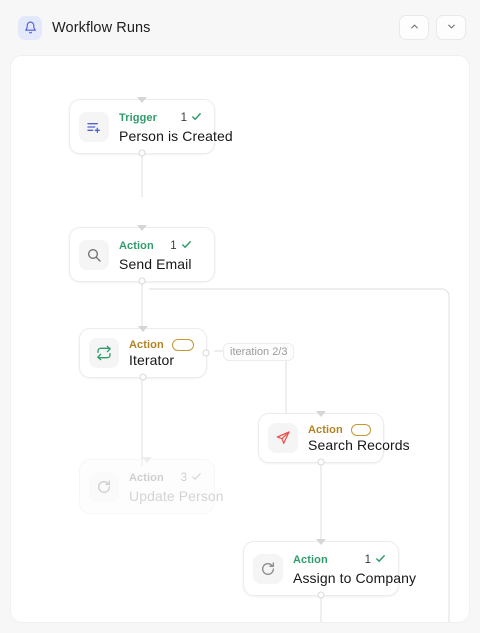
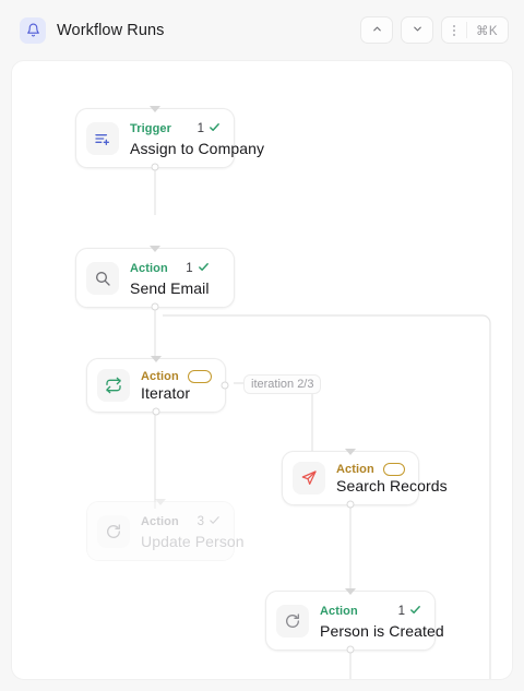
  Workflow Runs
+ ⌘K
  iteration 2/3
  Trigger
  1
- Person is Created
+ Assign to Company
  Action
  1
  Send Email
  Action
  Iterator
  Action
  Search Records
  Action
  3
  Update Person
  Action
  1
- Assign to Company
+ Person is Created
